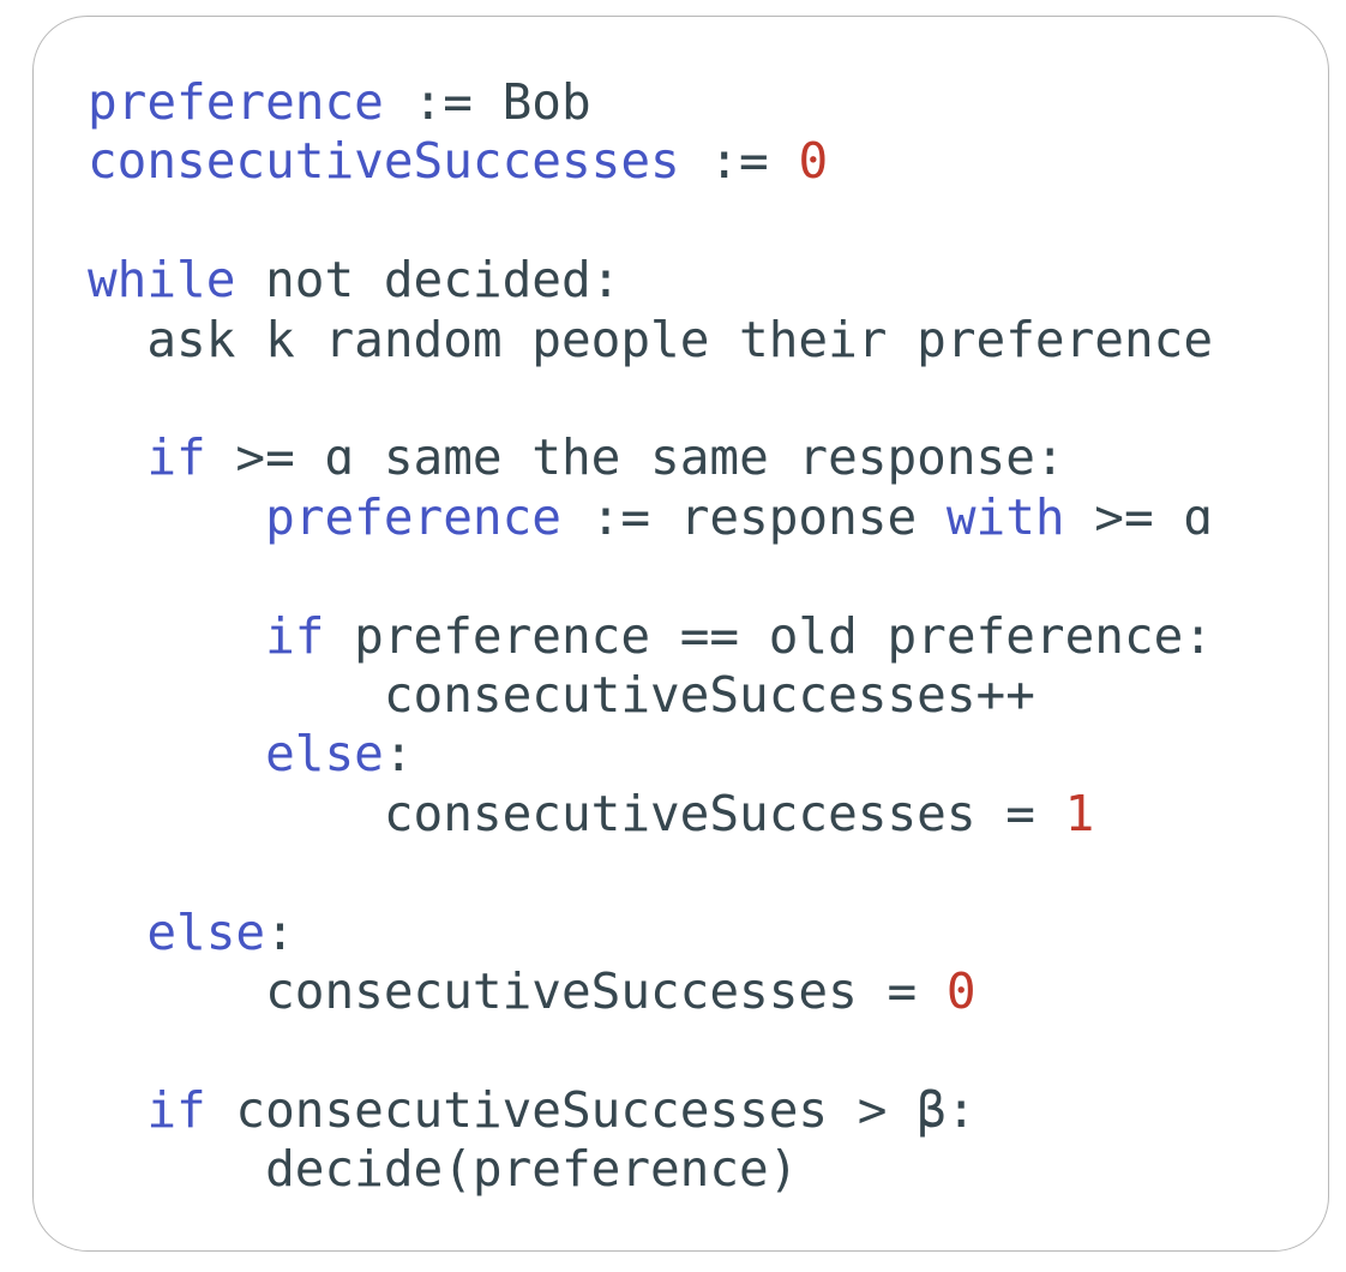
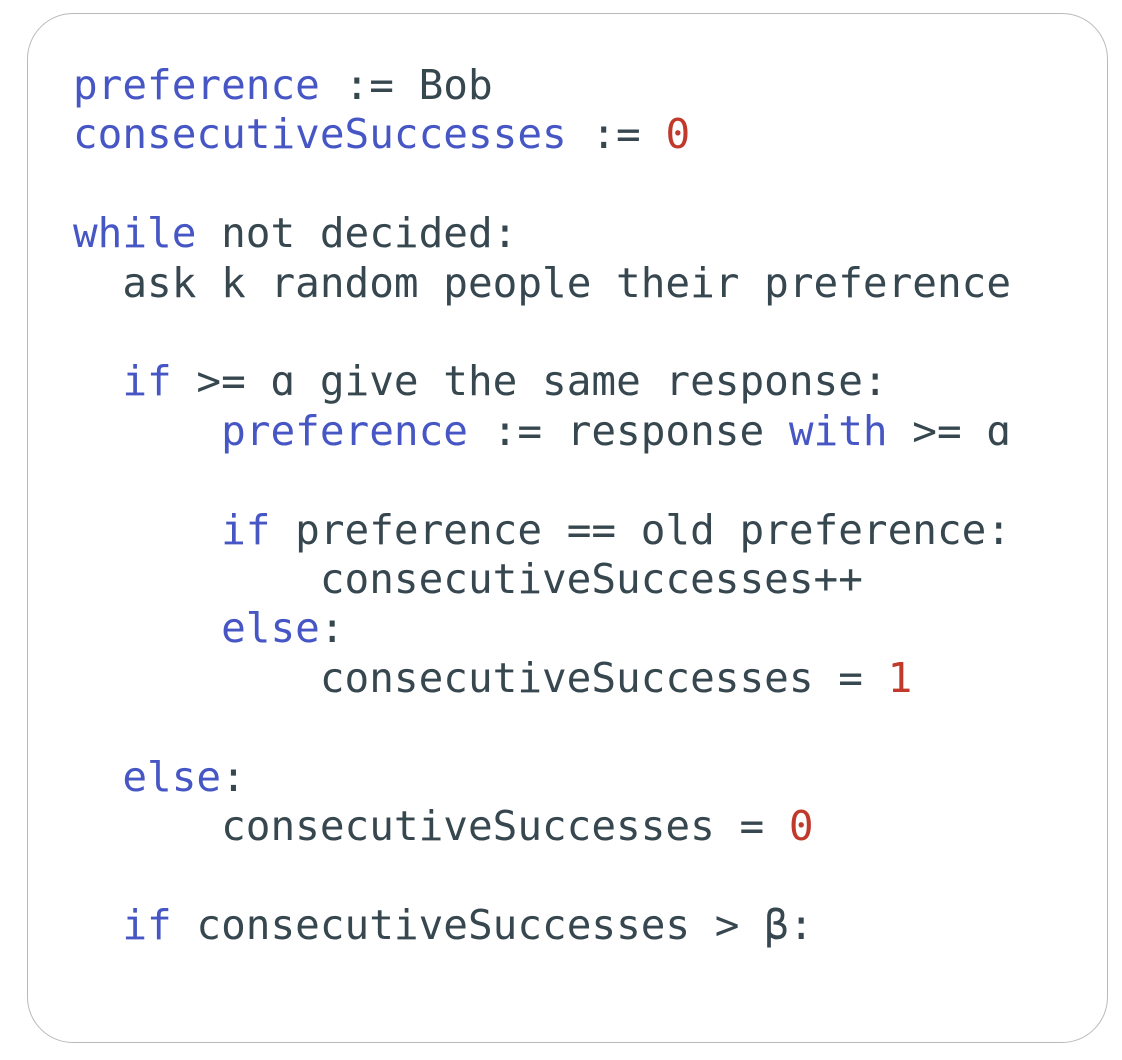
  preference := Bob
  consecutiveSuccesses := 0
  while not decided:
  ask k random people their preference
- if >= ɑ same the same response:
+ if >= ɑ give the same response:
  preference := response with >= ɑ
  if preference == old preference:
  consecutiveSuccesses++
  else:
  consecutiveSuccesses = 1
  else:
  consecutiveSuccesses = 0
  if consecutiveSuccesses > β:
- decide(preference)
